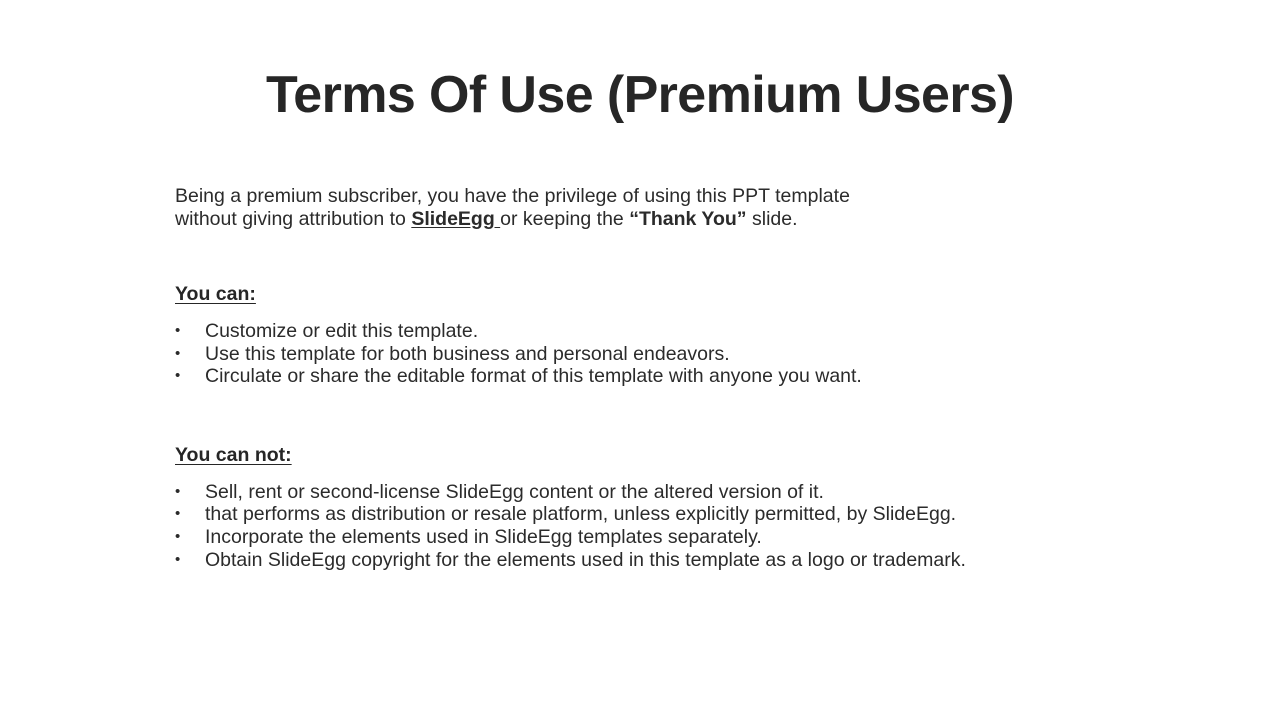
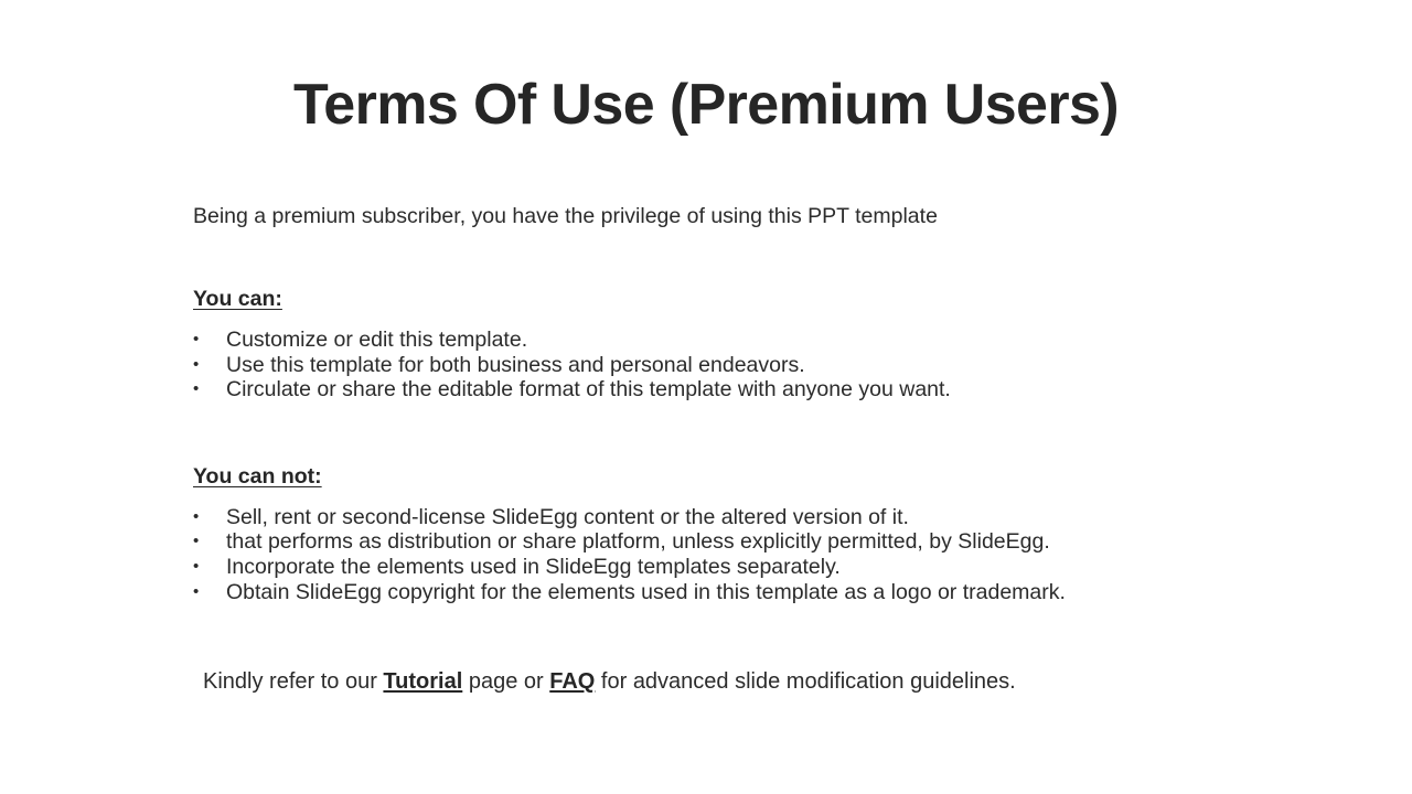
  Terms Of Use (Premium Users)
  Being a premium subscriber, you have the privilege of using this PPT template
- without giving attribution to SlideEgg or keeping the “Thank You” slide.
  You can:
  •
  Customize or edit this template.
  •
  Use this template for both business and personal endeavors.
  •
  Circulate or share the editable format of this template with anyone you want.
  You can not:
  •
  Sell, rent or second-license SlideEgg content or the altered version of it.
  •
- that performs as distribution or resale platform, unless explicitly permitted, by SlideEgg.
+ that performs as distribution or share platform, unless explicitly permitted, by SlideEgg.
  •
  Incorporate the elements used in SlideEgg templates separately.
  •
  Obtain SlideEgg copyright for the elements used in this template as a logo or trademark.
+ Kindly refer to our Tutorial page or FAQ for advanced slide modification guidelines.
